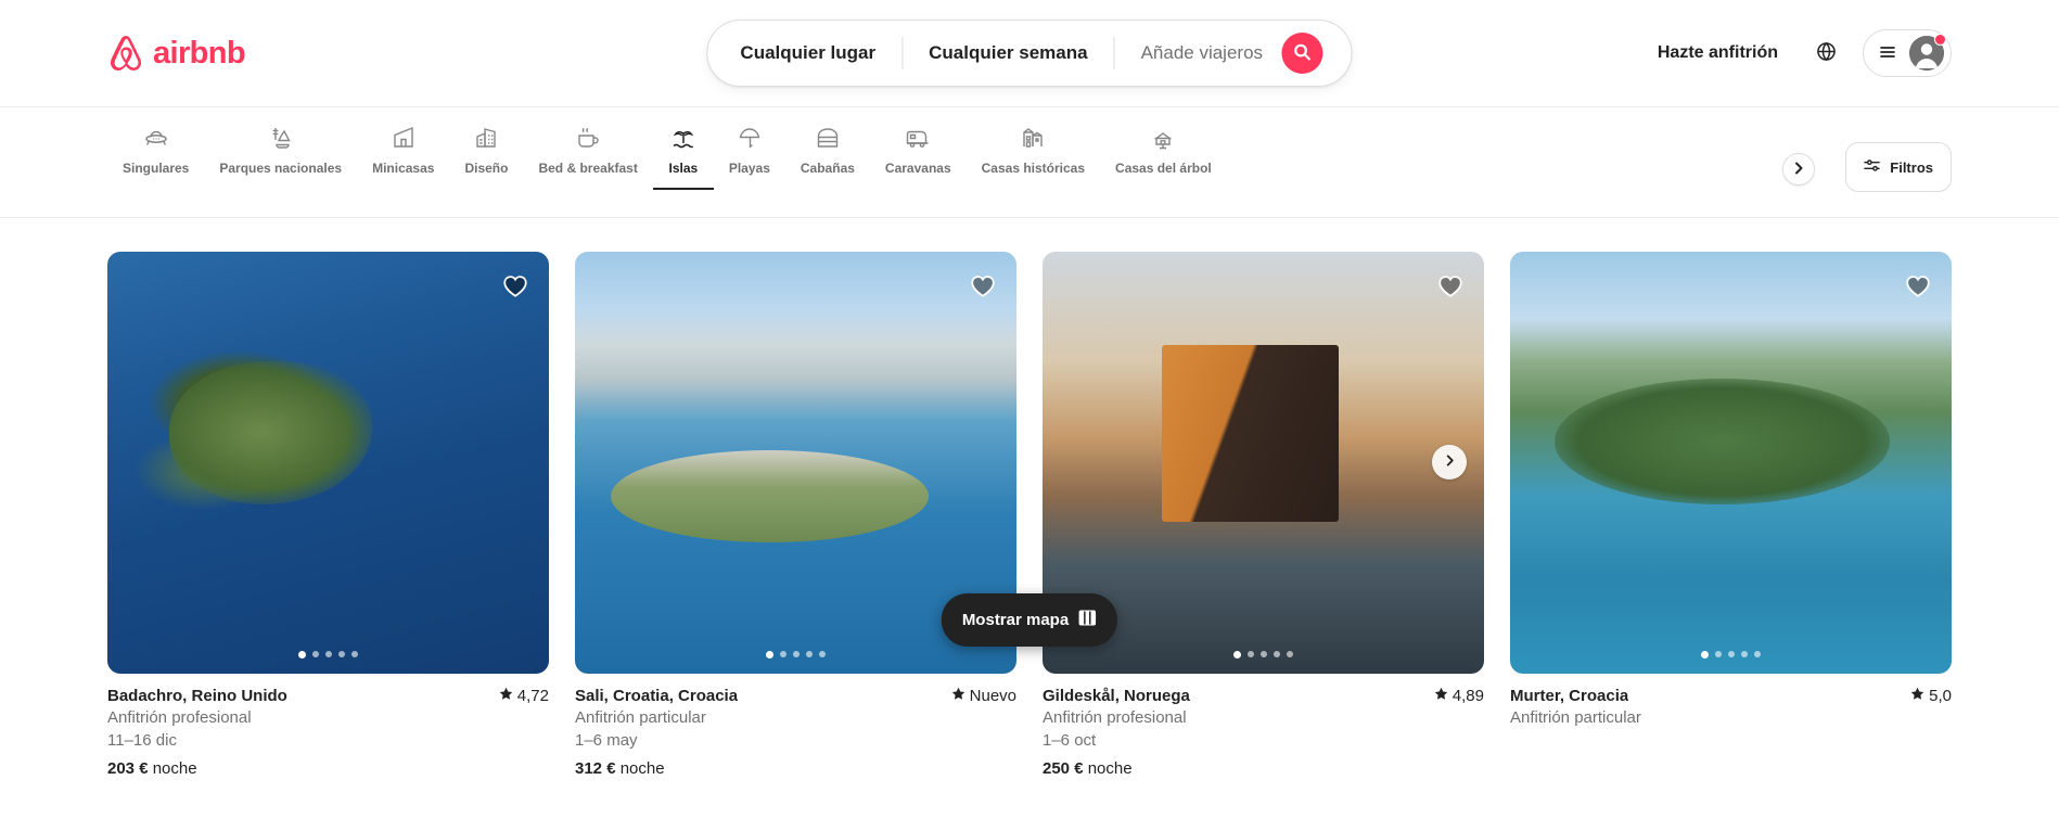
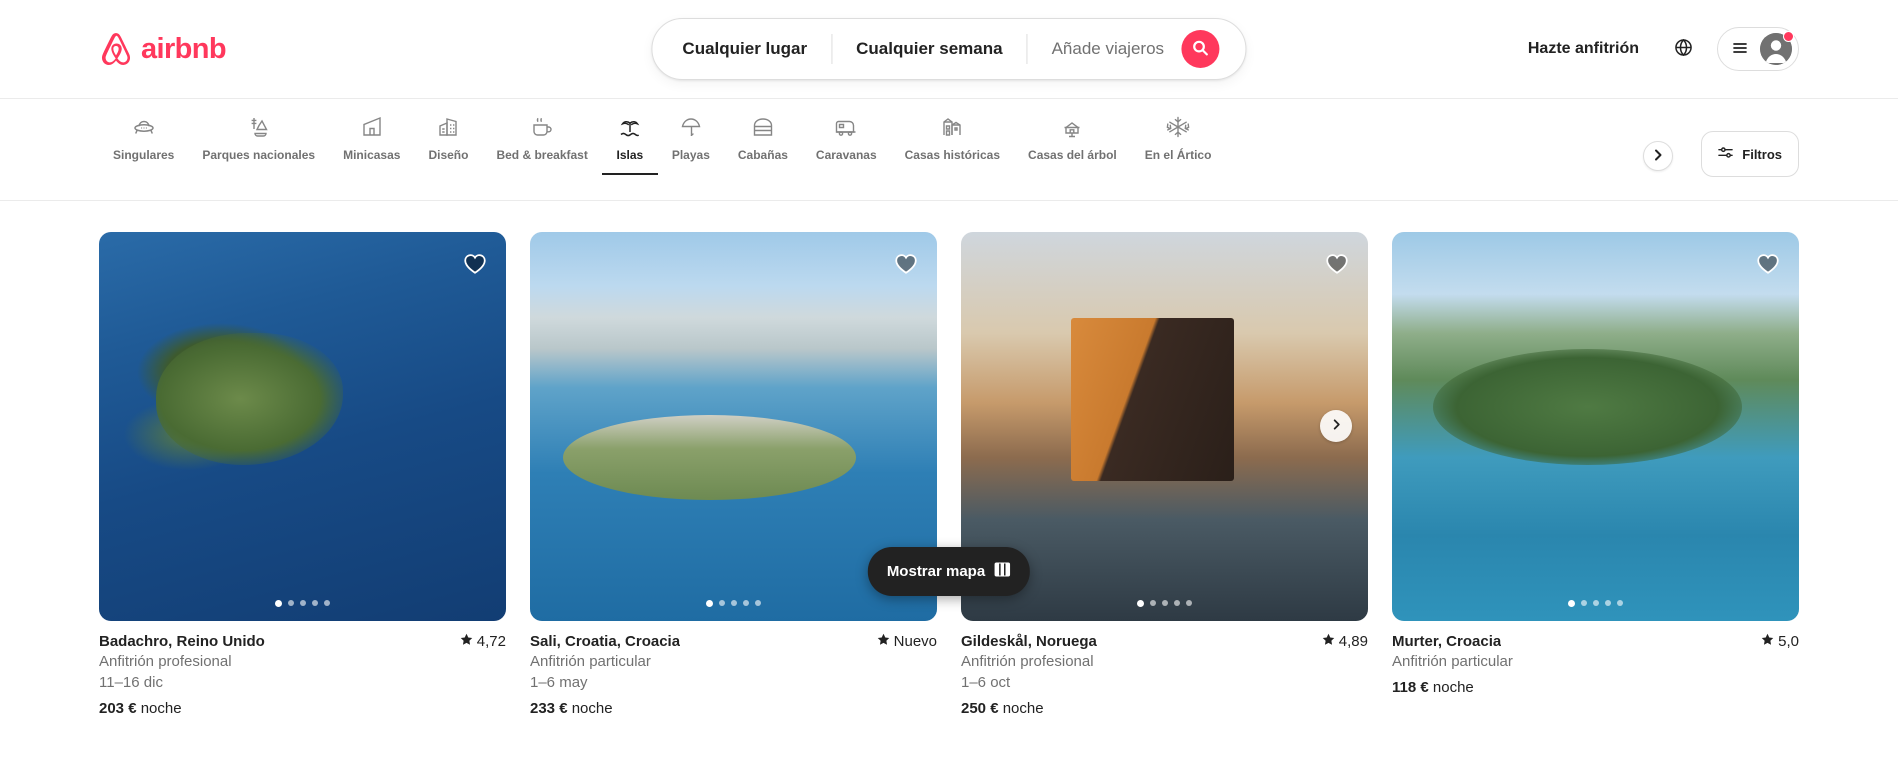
  airbnb
  Cualquier lugar
  Cualquier semana
  Añade viajeros
  Hazte anfitrión
  Singulares
  Parques nacionales
  Minicasas
  Diseño
  Bed & breakfast
  Islas
  Playas
  Cabañas
  Caravanas
  Casas históricas
  Casas del árbol
+ En el Ártico
  Filtros
  Badachro, Reino Unido
  4,72
  Anfitrión profesional
  11–16 dic
  203 € noche
  Sali, Croatia, Croacia
  Nuevo
  Anfitrión particular
  1–6 may
- 312 € noche
+ 233 € noche
  Gildeskål, Noruega
  4,89
  Anfitrión profesional
  1–6 oct
  250 € noche
  Murter, Croacia
  5,0
  Anfitrión particular
+ 118 € noche
  Mostrar mapa
